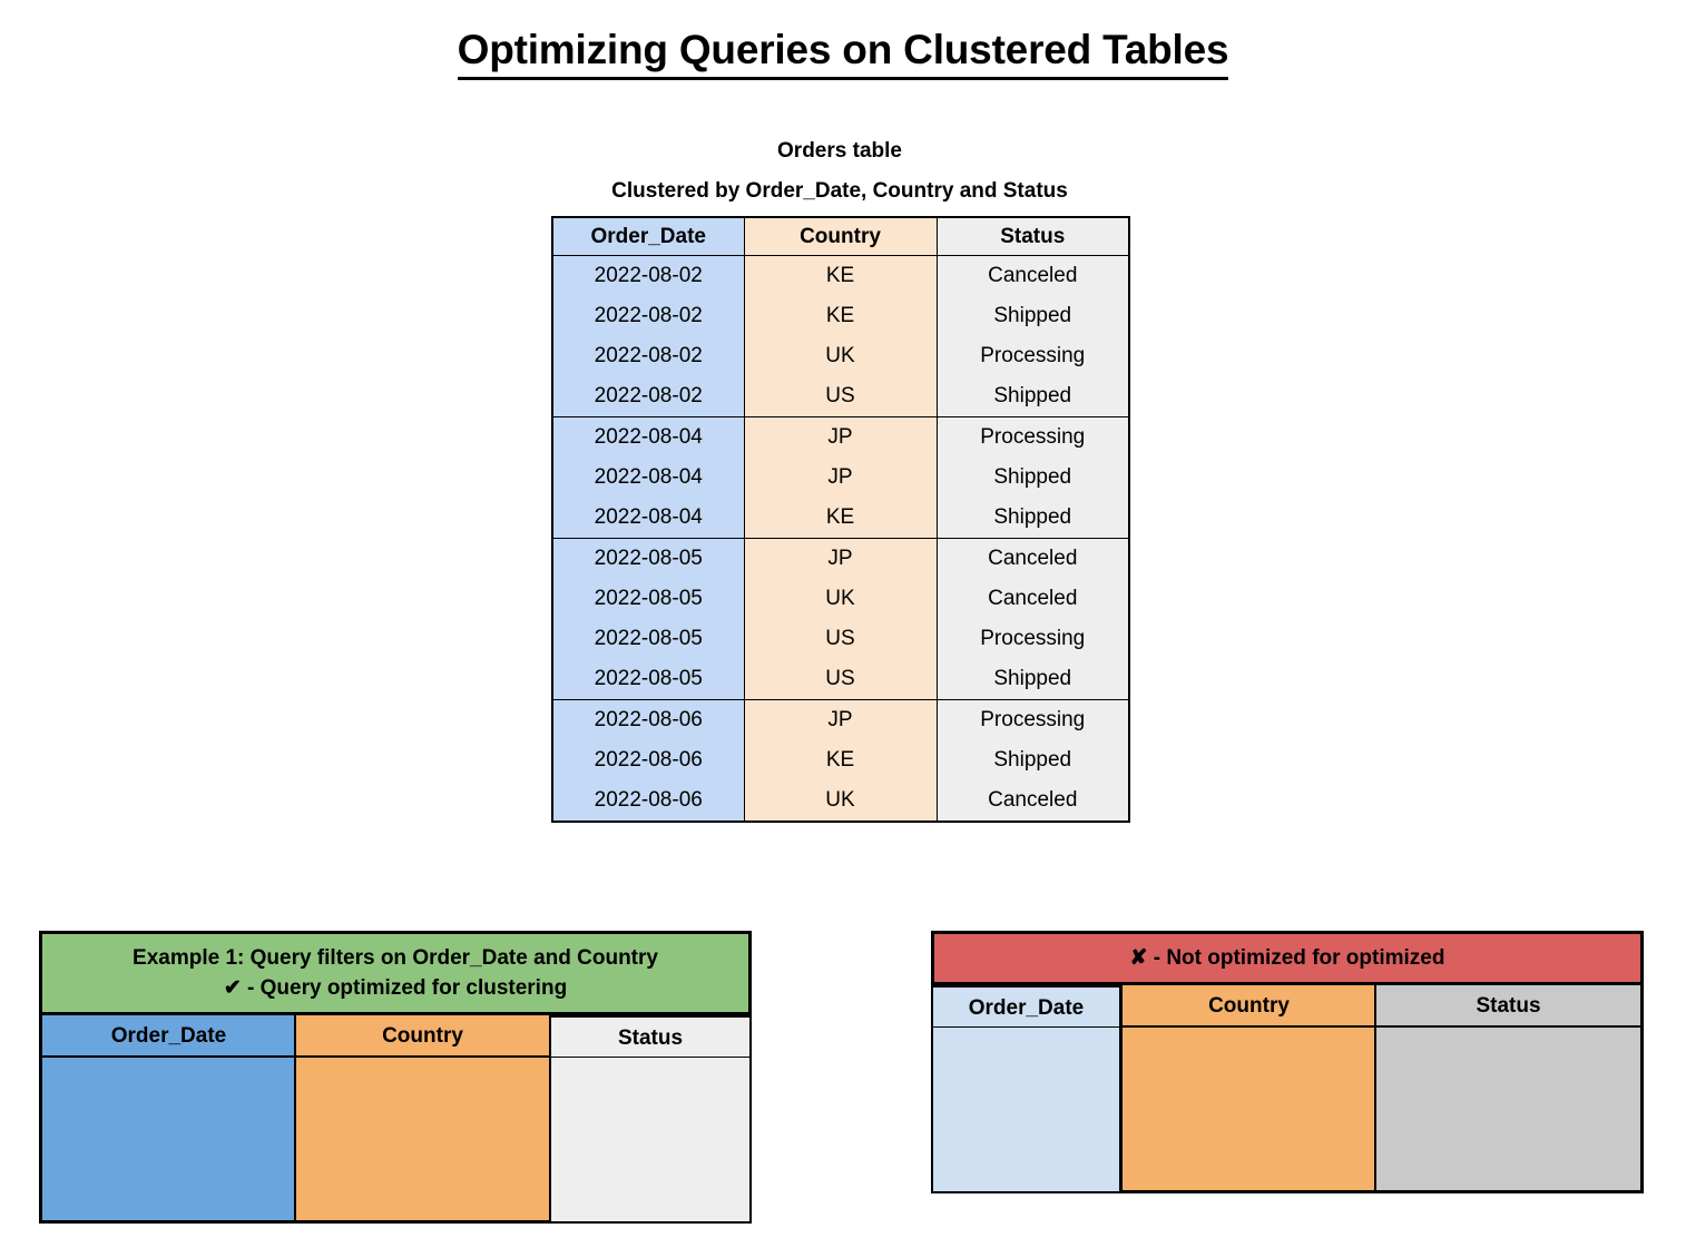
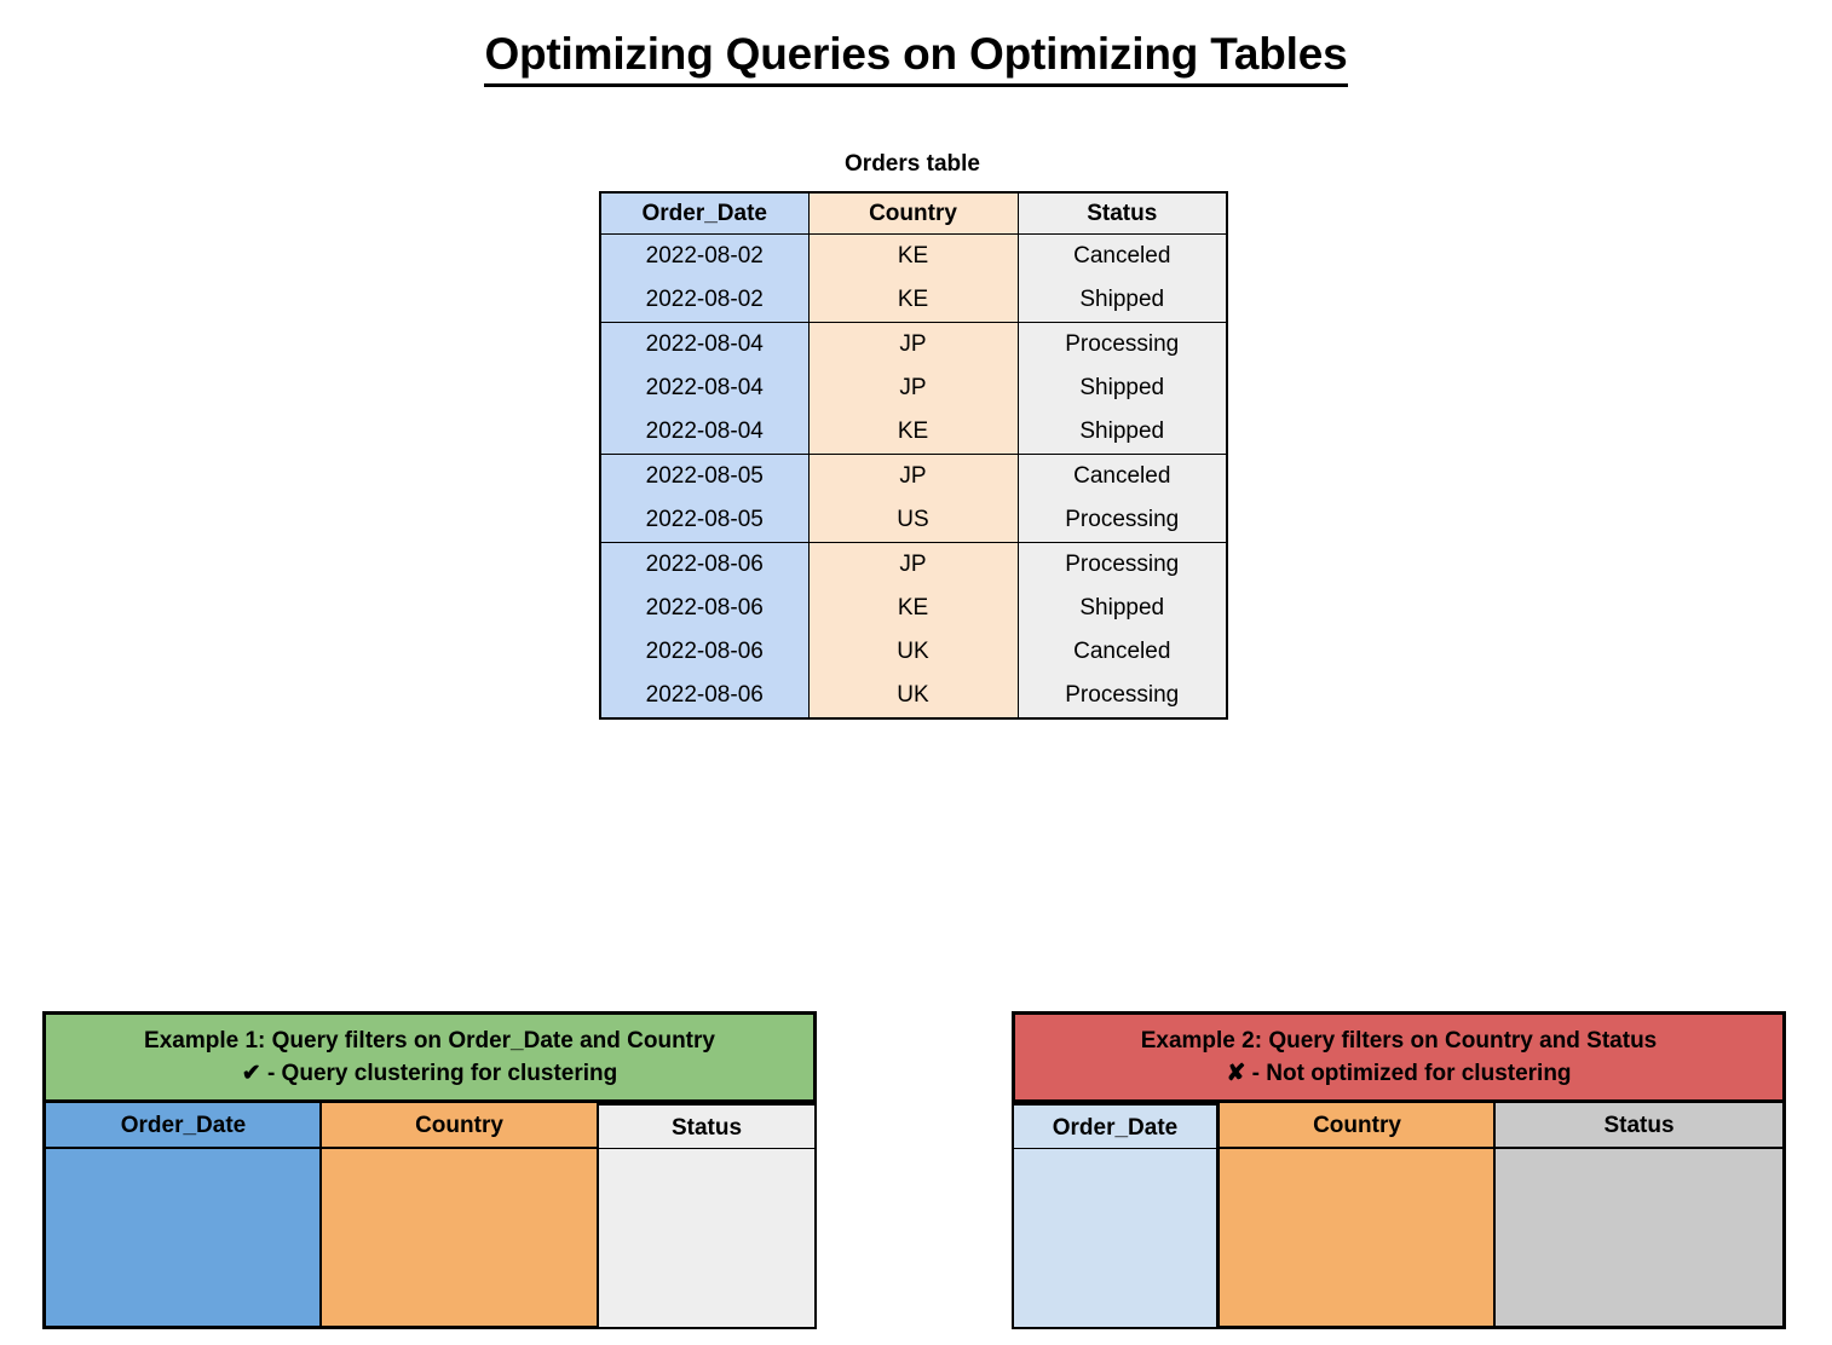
- Optimizing Queries on Clustered Tables
+ Optimizing Queries on Optimizing Tables
  Orders table
- Clustered by Order_Date, Country and Status
  Order_Date	Country	Status
  2022-08-02	KE	Canceled
  2022-08-02	KE	Shipped
- 2022-08-02	UK	Processing
- 2022-08-02	US	Shipped
  2022-08-04	JP	Processing
  2022-08-04	JP	Shipped
  2022-08-04	KE	Shipped
  2022-08-05	JP	Canceled
- 2022-08-05	UK	Canceled
  2022-08-05	US	Processing
- 2022-08-05	US	Shipped
  2022-08-06	JP	Processing
  2022-08-06	KE	Shipped
  2022-08-06	UK	Canceled
+ 2022-08-06	UK	Processing
  Example 1: Query filters on Order_Date and Country
- ✔ - Query optimized for clustering
+ ✔ - Query clustering for clustering
  Order_Date
  Country
  Status
+ Example 2: Query filters on Country and Status
- ✘ - Not optimized for optimized
+ ✘ - Not optimized for clustering
  Order_Date
  Country
  Status
